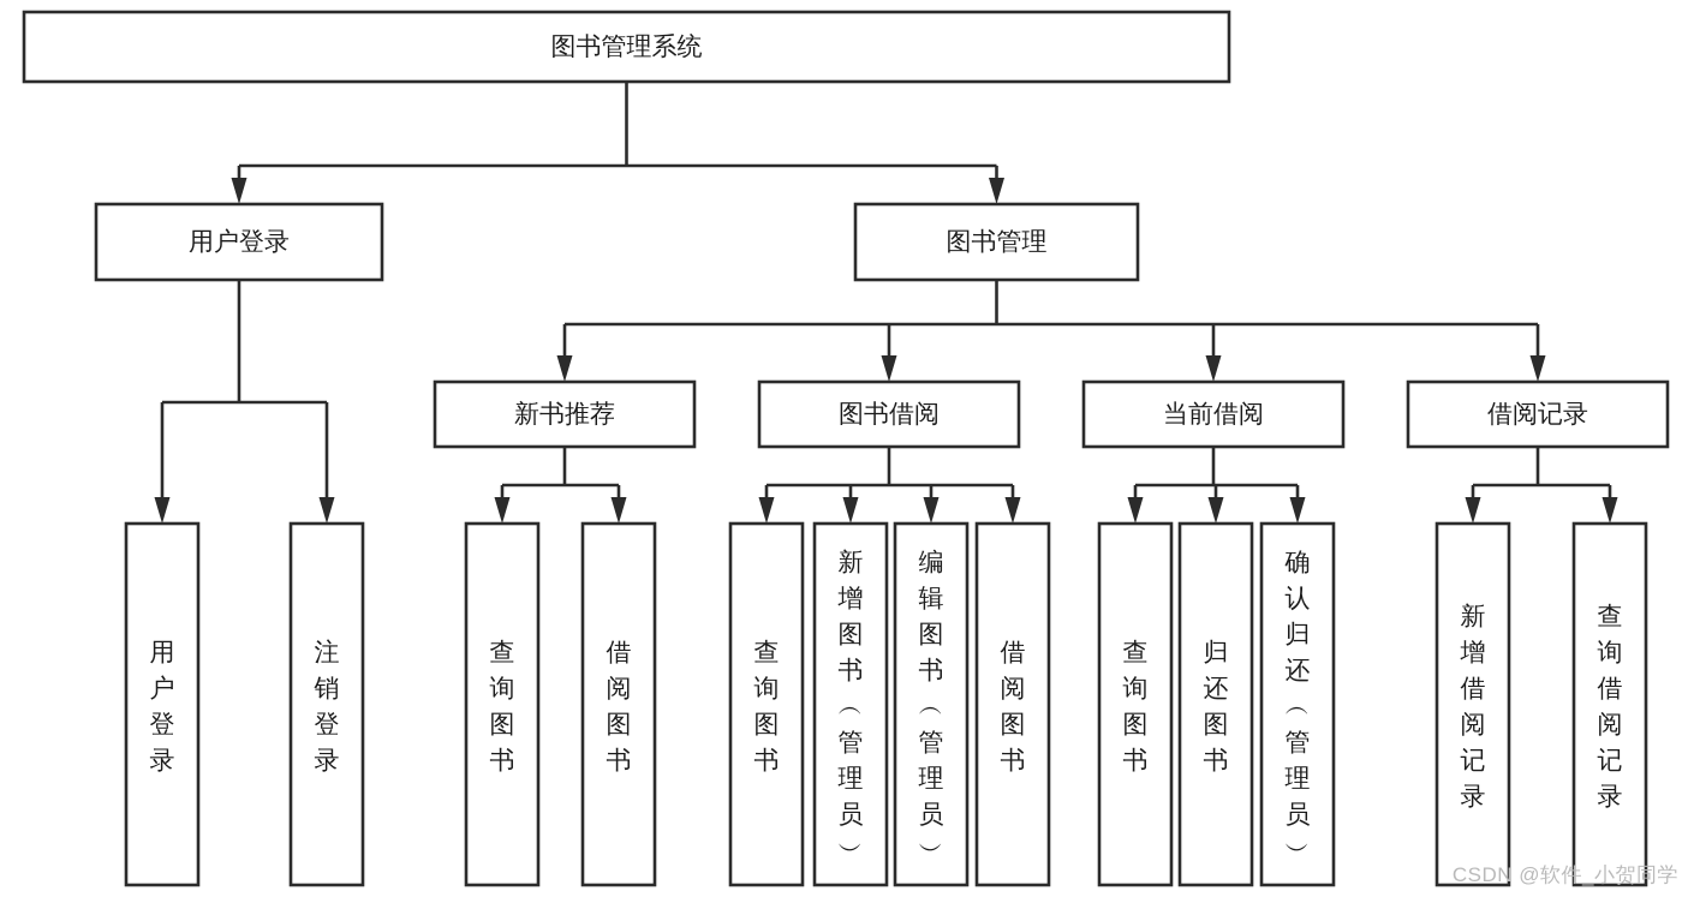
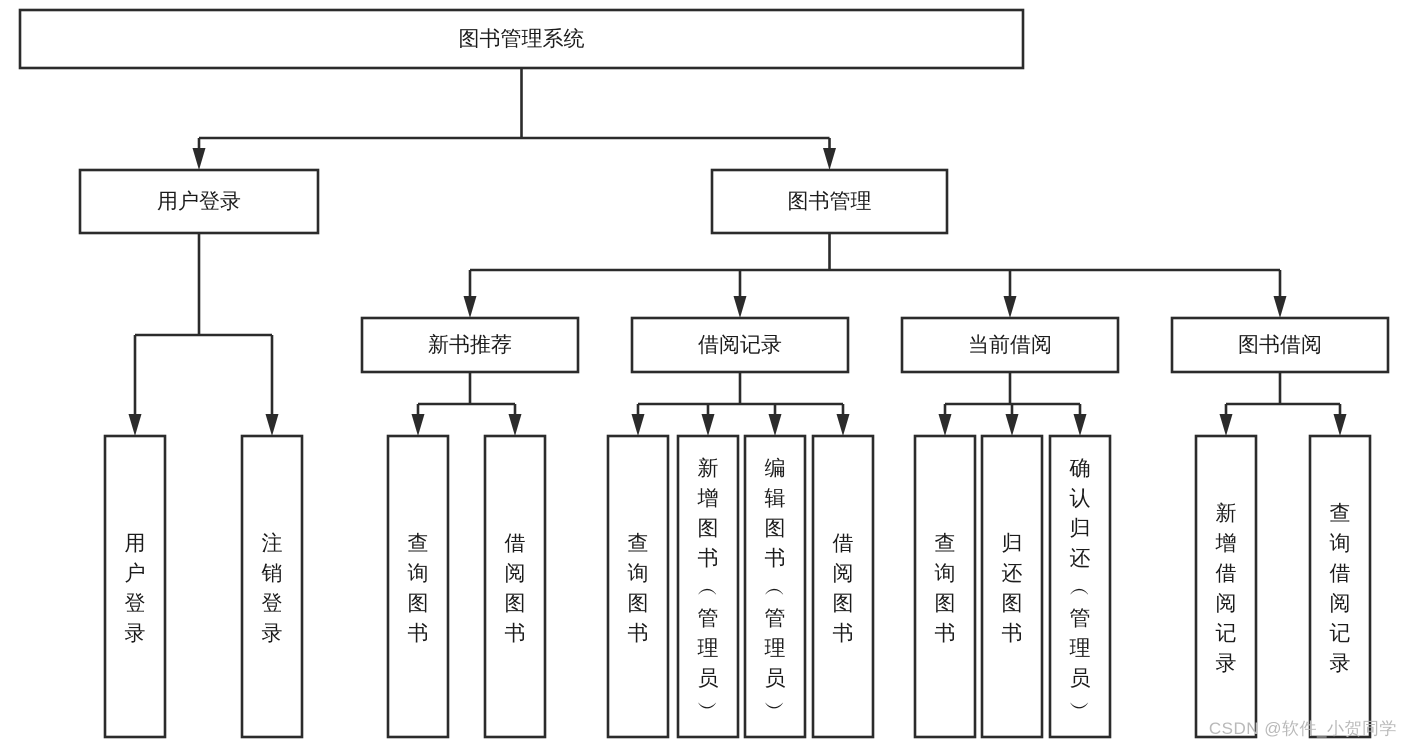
  图书管理系统
  用户登录
  图书管理
  新书推荐
- 图书借阅
+ 借阅记录
  当前借阅
- 借阅记录
+ 图书借阅
  用户登录
  注销登录
  查询图书
  借阅图书
  查询图书
  新增图书 ︵ 管理员 ︶
  编辑图书 ︵ 管理员 ︶
  借阅图书
  查询图书
  归还图书
  确认归还 ︵ 管理员 ︶
  新增借阅记录
  查询借阅记录
  CSDN @软件_小贺同学
